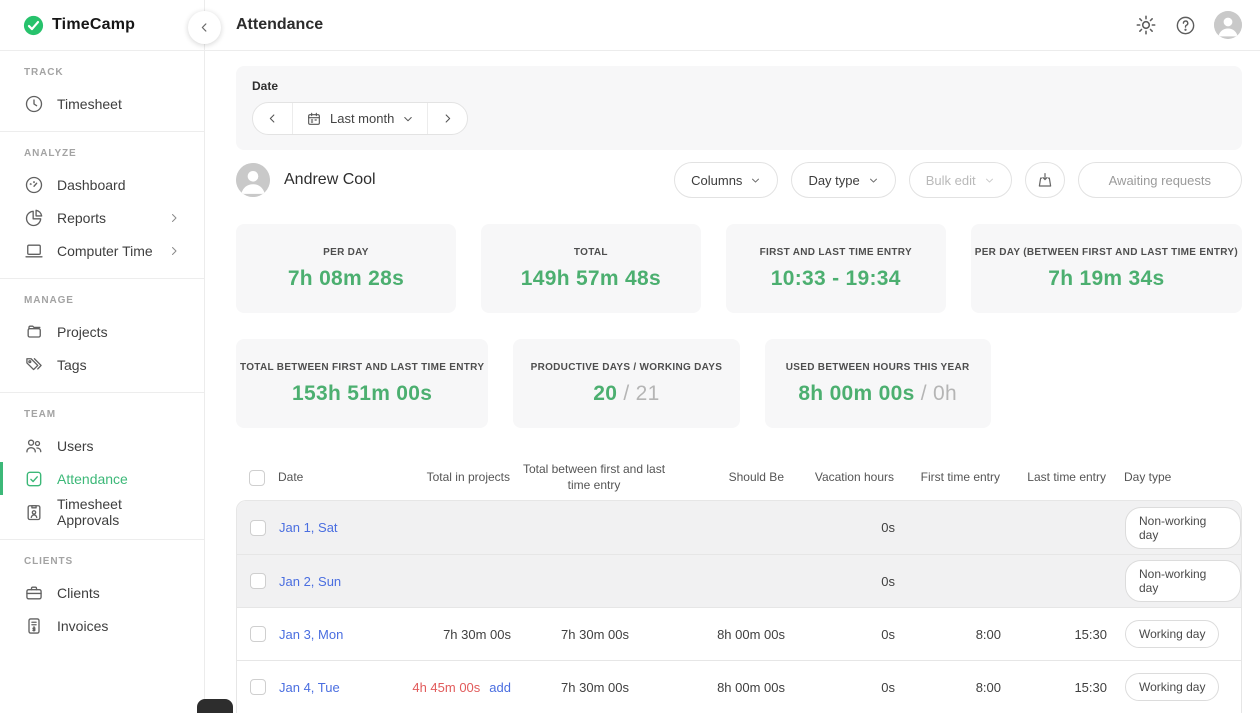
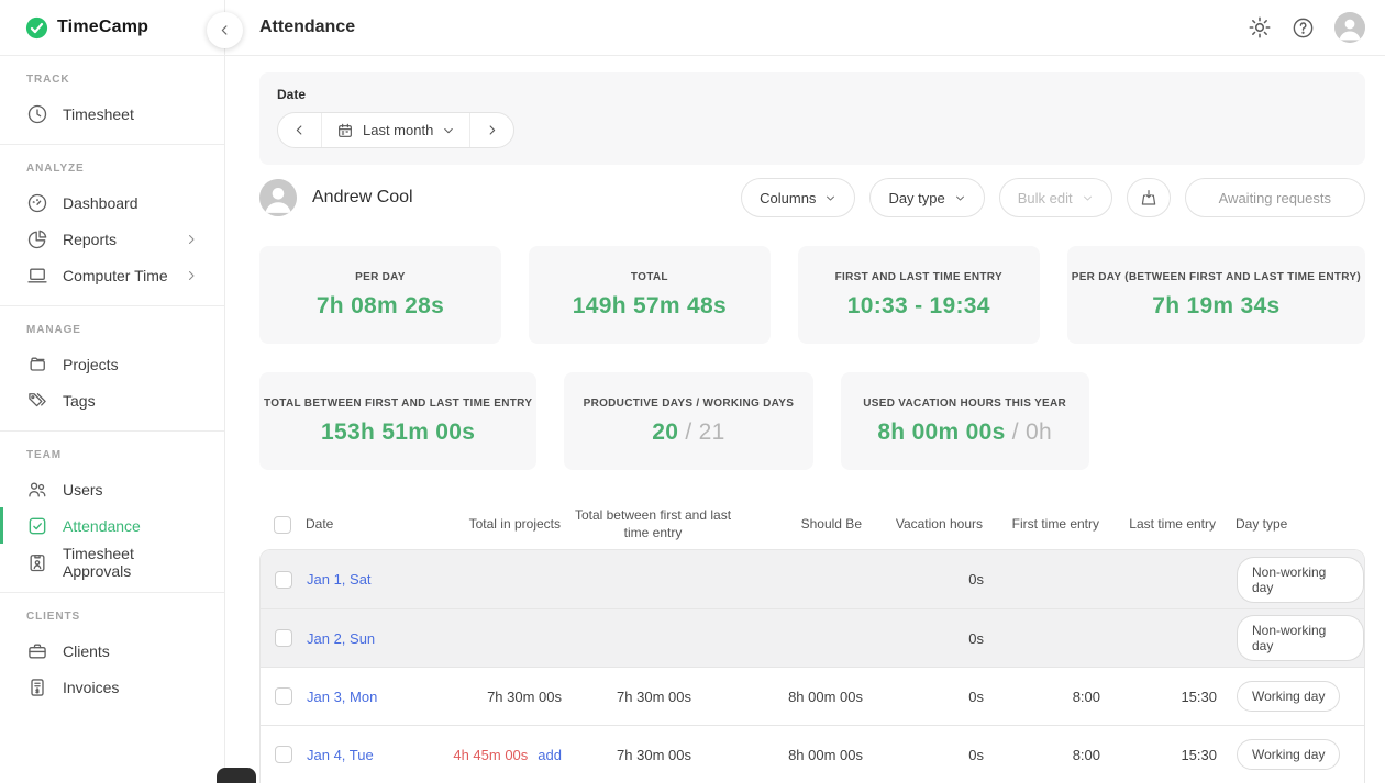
  TimeCamp
  TRACK
  Timesheet
  ANALYZE
  Dashboard
  Reports
  Computer Time
  MANAGE
  Projects
  Tags
  TEAM
  Users
  Attendance
  Timesheet Approvals
  CLIENTS
  Clients
  Invoices
  Attendance
  Date
  Last month
  Andrew Cool
  Columns
  Day type
  Bulk edit
  Awaiting requests
  PER DAY
  7h 08m 28s
  TOTAL
  149h 57m 48s
  FIRST AND LAST TIME ENTRY
  10:33 - 19:34
  PER DAY (BETWEEN FIRST AND LAST TIME ENTRY)
  7h 19m 34s
  TOTAL BETWEEN FIRST AND LAST TIME ENTRY
  153h 51m 00s
  PRODUCTIVE DAYS / WORKING DAYS
  20 / 21
- USED BETWEEN HOURS THIS YEAR
+ USED VACATION HOURS THIS YEAR
  8h 00m 00s / 0h
  Date
  Total in projects
  Total between first and last time entry
  Should Be
  Vacation hours
  First time entry
  Last time entry
  Day type
  Jan 1, Sat
  0s
  Non-working day
  Jan 2, Sun
  0s
  Non-working day
  Jan 3, Mon
  7h 30m 00s
  7h 30m 00s
  8h 00m 00s
  0s
  8:00
  15:30
  Working day
  Jan 4, Tue
  4h 45m 00s add
  7h 30m 00s
  8h 00m 00s
  0s
  8:00
  15:30
  Working day
